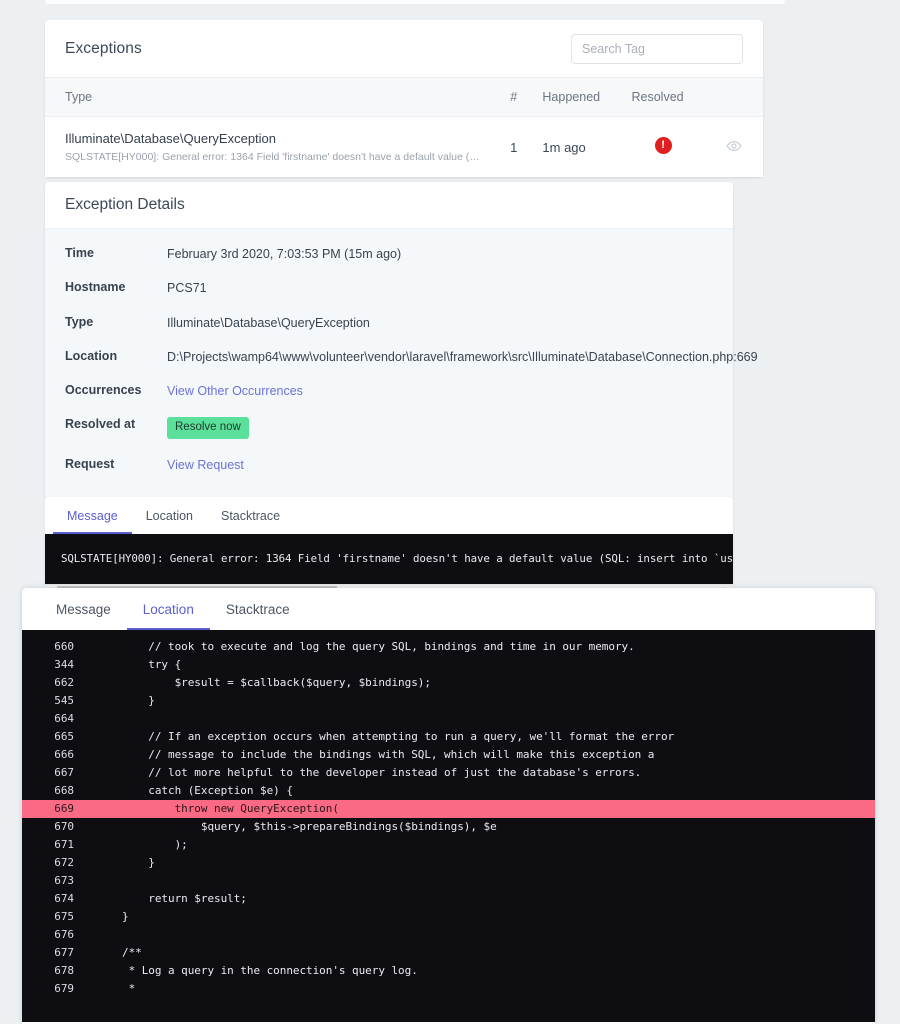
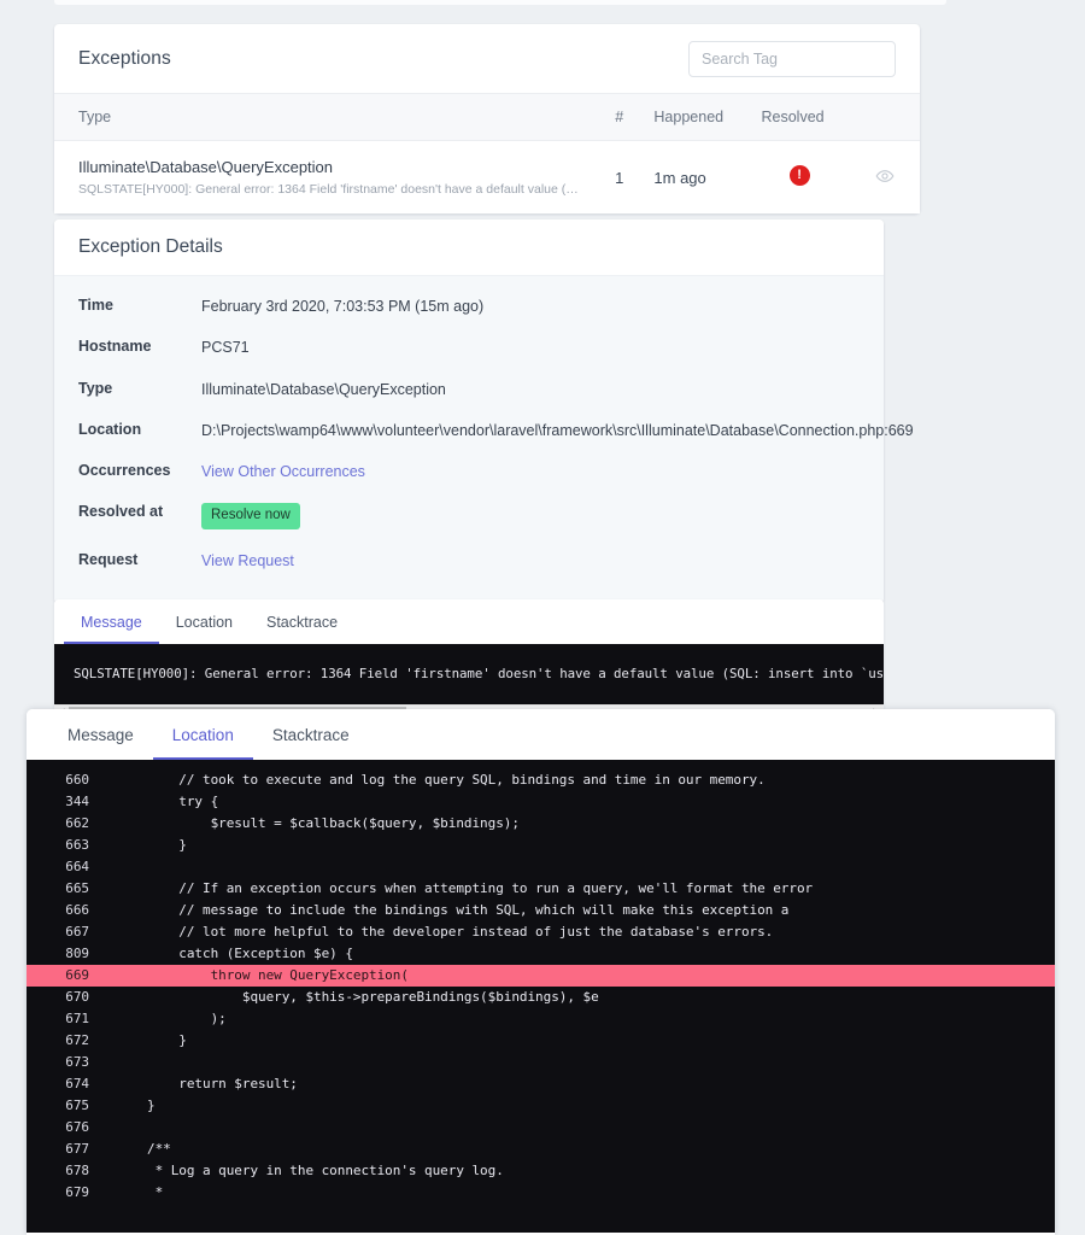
  Exceptions
  Search Tag
  Type	#	Happened	Resolved
  Illuminate\Database\QueryException SQLSTATE[HY000]: General error: 1364 Field 'firstname' doesn't have a default value (SQ	1	1m ago
  Exception Details
  Time
  February 3rd 2020, 7:03:53 PM (15m ago)
  Hostname
  PCS71
  Type
  Illuminate\Database\QueryException
  Location
  D:\Projects\wamp64\www\volunteer\vendor\laravel\framework\src\Illuminate\Database\Connection.php:669
  Occurrences
  View Other Occurrences
  Resolved at
  Resolve now
  Request
  View Request
  Message
  Location
  Stacktrace
  SQLSTATE[HY000]: General error: 1364 Field 'firstname' doesn't have a default value (SQL: insert into `us
  Message
  Location
  Stacktrace
  660
  // took to execute and log the query SQL, bindings and time in our memory.
  344
  try {
  662
  $result = $callback($query, $bindings);
- 545
+ 663
  }
  664
  665
  // If an exception occurs when attempting to run a query, we'll format the error
  666
  // message to include the bindings with SQL, which will make this exception a
  667
  // lot more helpful to the developer instead of just the database's errors.
- 668
+ 809
  catch (Exception $e) {
  669
  throw new QueryException(
  670
  $query, $this->prepareBindings($bindings), $e
  671
  );
  672
  }
  673
  674
  return $result;
  675
  }
  676
  677
  /**
  678
  * Log a query in the connection's query log.
  679
  *
